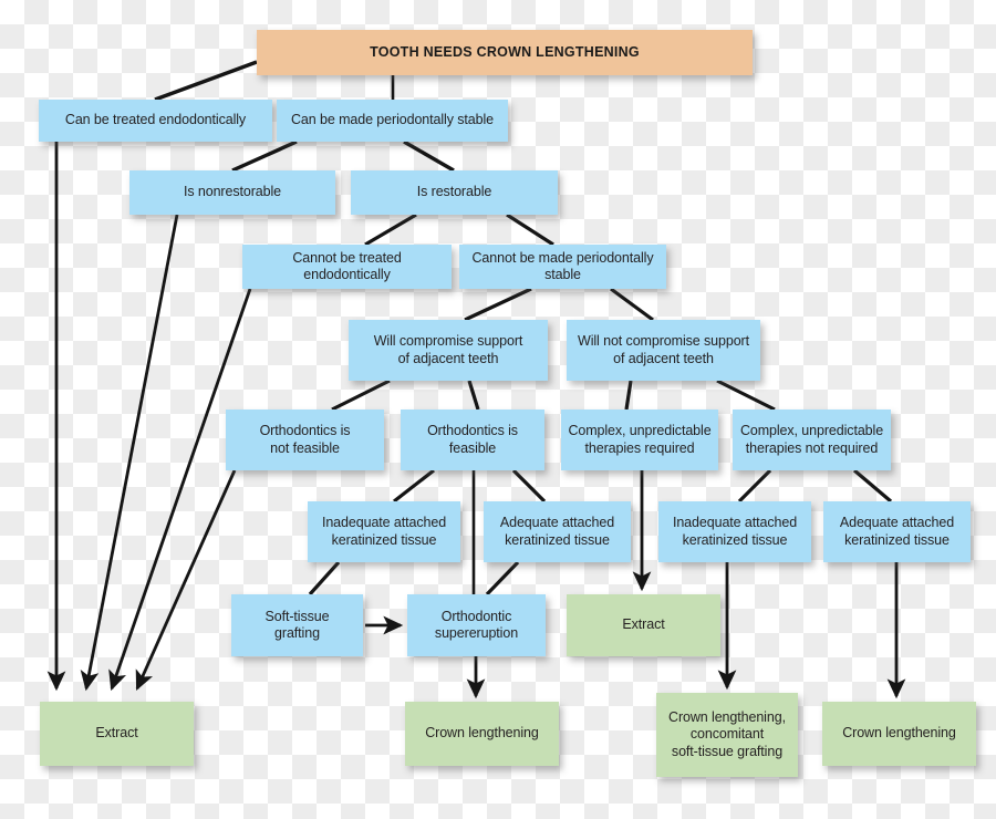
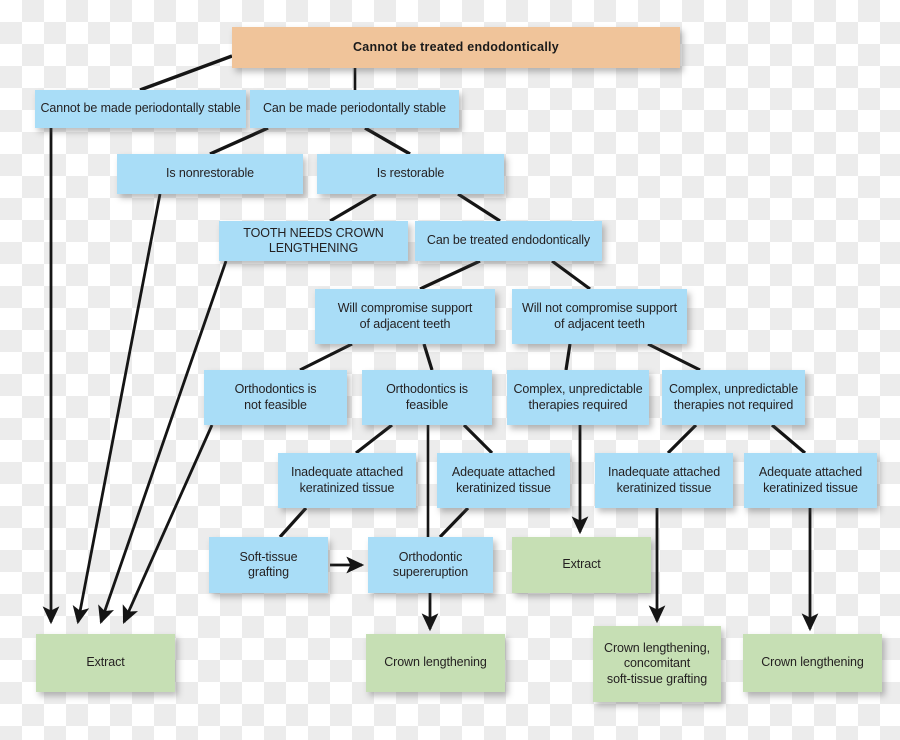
- TOOTH NEEDS CROWN LENGTHENING
+ Cannot be treated endodontically
- Can be treated endodontically
+ Cannot be made periodontally stable
  Can be made periodontally stable
  Is nonrestorable
  Is restorable
- Cannot be treated endodontically
+ TOOTH NEEDS CROWN LENGTHENING
- Cannot be made periodontally stable
+ Can be treated endodontically
  Will compromise support
  of adjacent teeth
  Will not compromise support
  of adjacent teeth
  Orthodontics is
  not feasible
  Orthodontics is
  feasible
  Complex, unpredictable
  therapies required
  Complex, unpredictable
  therapies not required
  Inadequate attached
  keratinized tissue
  Adequate attached
  keratinized tissue
  Inadequate attached
  keratinized tissue
  Adequate attached
  keratinized tissue
  Soft-tissue
  grafting
  Orthodontic
  supereruption
  Extract
  Extract
  Crown lengthening
  Crown lengthening,
  concomitant
  soft-tissue grafting
  Crown lengthening
